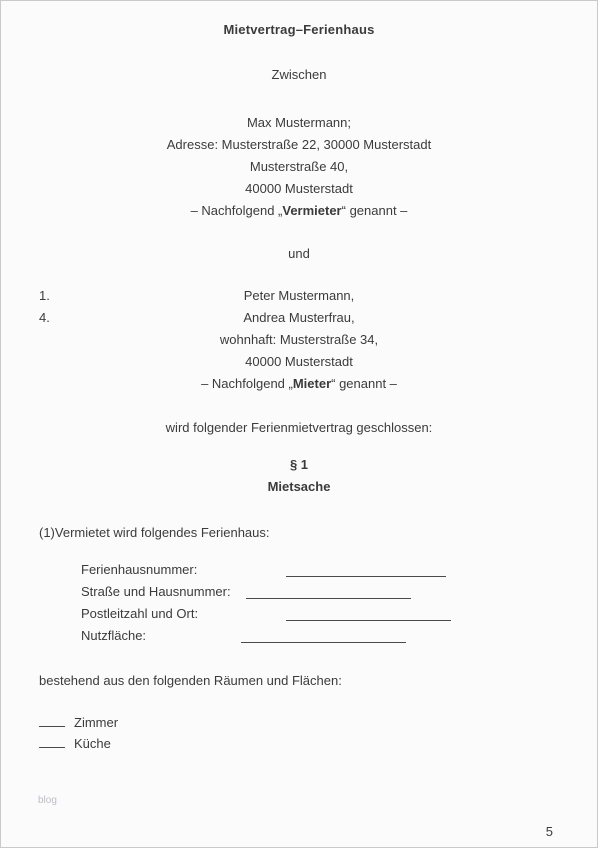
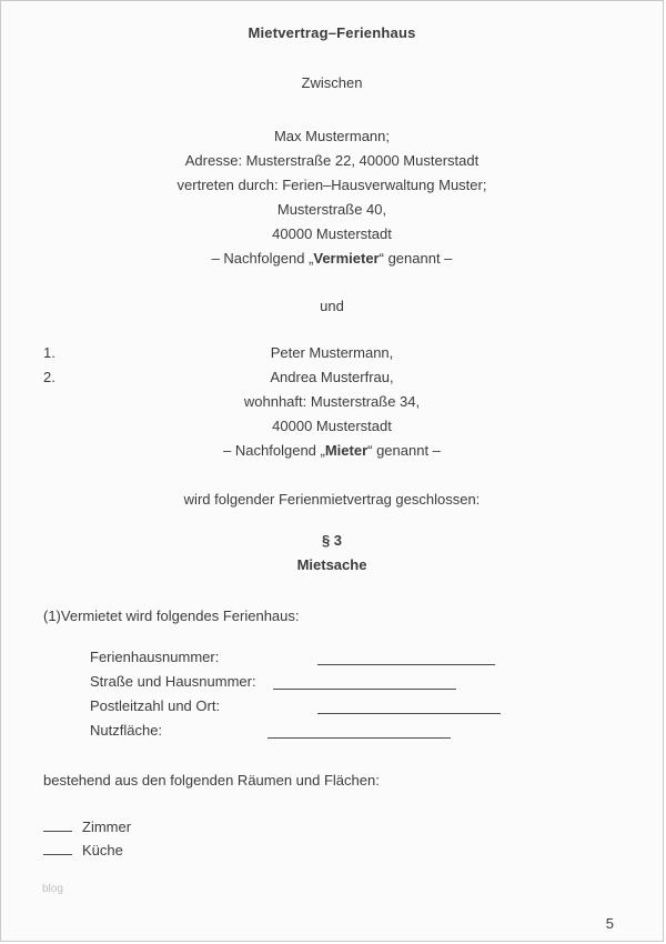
  Mietvertrag–Ferienhaus
  Zwischen
  Max Mustermann;
- Adresse: Musterstraße 22, 30000 Musterstadt
+ Adresse: Musterstraße 22, 40000 Musterstadt
+ vertreten durch: Ferien–Hausverwaltung Muster;
  Musterstraße 40,
  40000 Musterstadt
  – Nachfolgend „Vermieter“ genannt –
  und
  1.
  Peter Mustermann,
- 4.
+ 2.
  Andrea Musterfrau,
  wohnhaft: Musterstraße 34,
  40000 Musterstadt
  – Nachfolgend „Mieter“ genannt –
  wird folgender Ferienmietvertrag geschlossen:
- § 1
+ § 3
  Mietsache
  (1)Vermietet wird folgendes Ferienhaus:
  Ferienhausnummer:
  Straße und Hausnummer:
  Postleitzahl und Ort:
  Nutzfläche:
  bestehend aus den folgenden Räumen und Flächen:
  Zimmer
  Küche
  blog
  5
